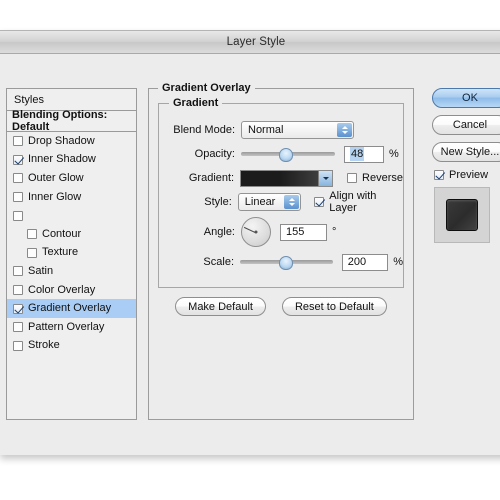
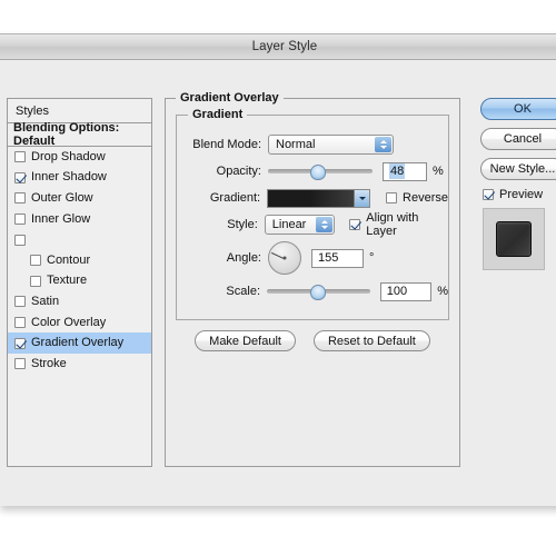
  Layer Style
  Styles
  Blending Options: Default
  Drop Shadow
  Inner Shadow
  Outer Glow
  Inner Glow
  Contour
  Texture
  Satin
  Color Overlay
  Gradient Overlay
- Pattern Overlay
  Stroke
  Gradient Overlay
  Gradient
  Blend Mode:
  Normal
  Opacity:
  48
  %
  Gradient:
  Reverse
  Style:
  Linear
  Align with Layer
  Angle:
  155
  °
  Scale:
- 200
+ 100
  %
  Make Default
  Reset to Default
  OK
  Cancel
  New Style...
  Preview
